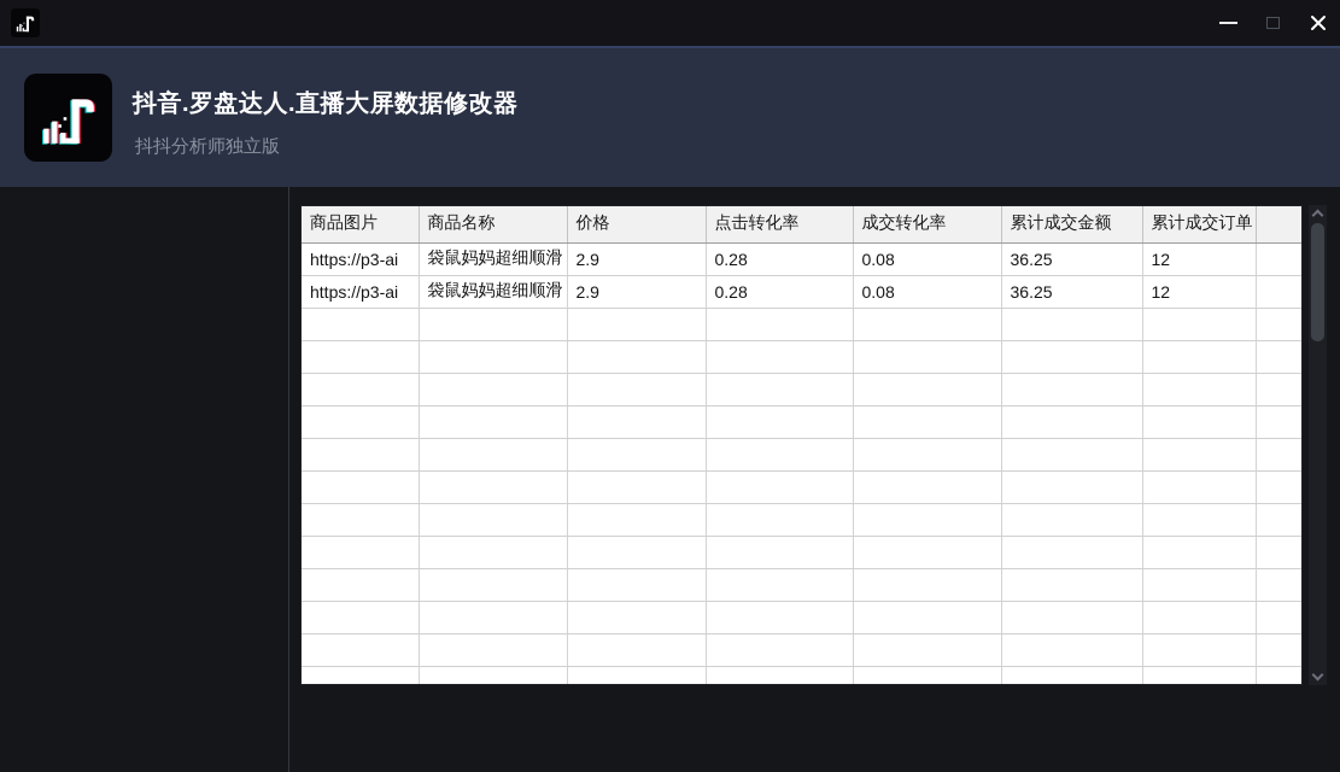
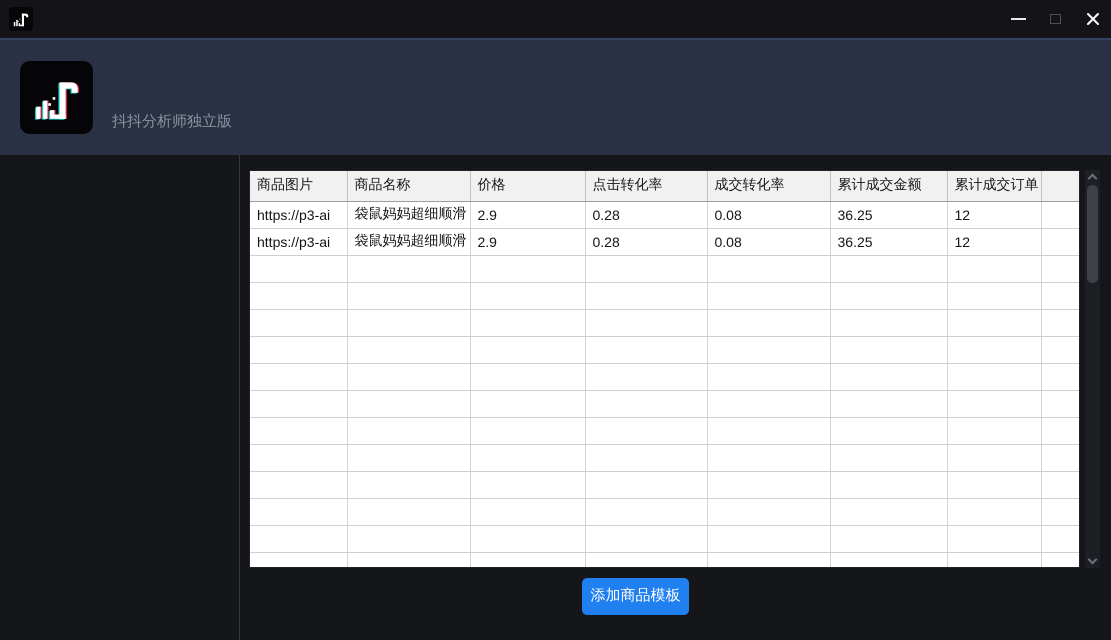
- 抖音.罗盘达人.直播大屏数据修改器
  抖抖分析师独立版
  商品图片	商品名称	价格	点击转化率	成交转化率	累计成交金额	累计成交订单
  https://p3-ai	袋鼠妈妈超细顺滑	2.9	0.28	0.08	36.25	12
  https://p3-ai	袋鼠妈妈超细顺滑	2.9	0.28	0.08	36.25	12
+ 添加商品模板
